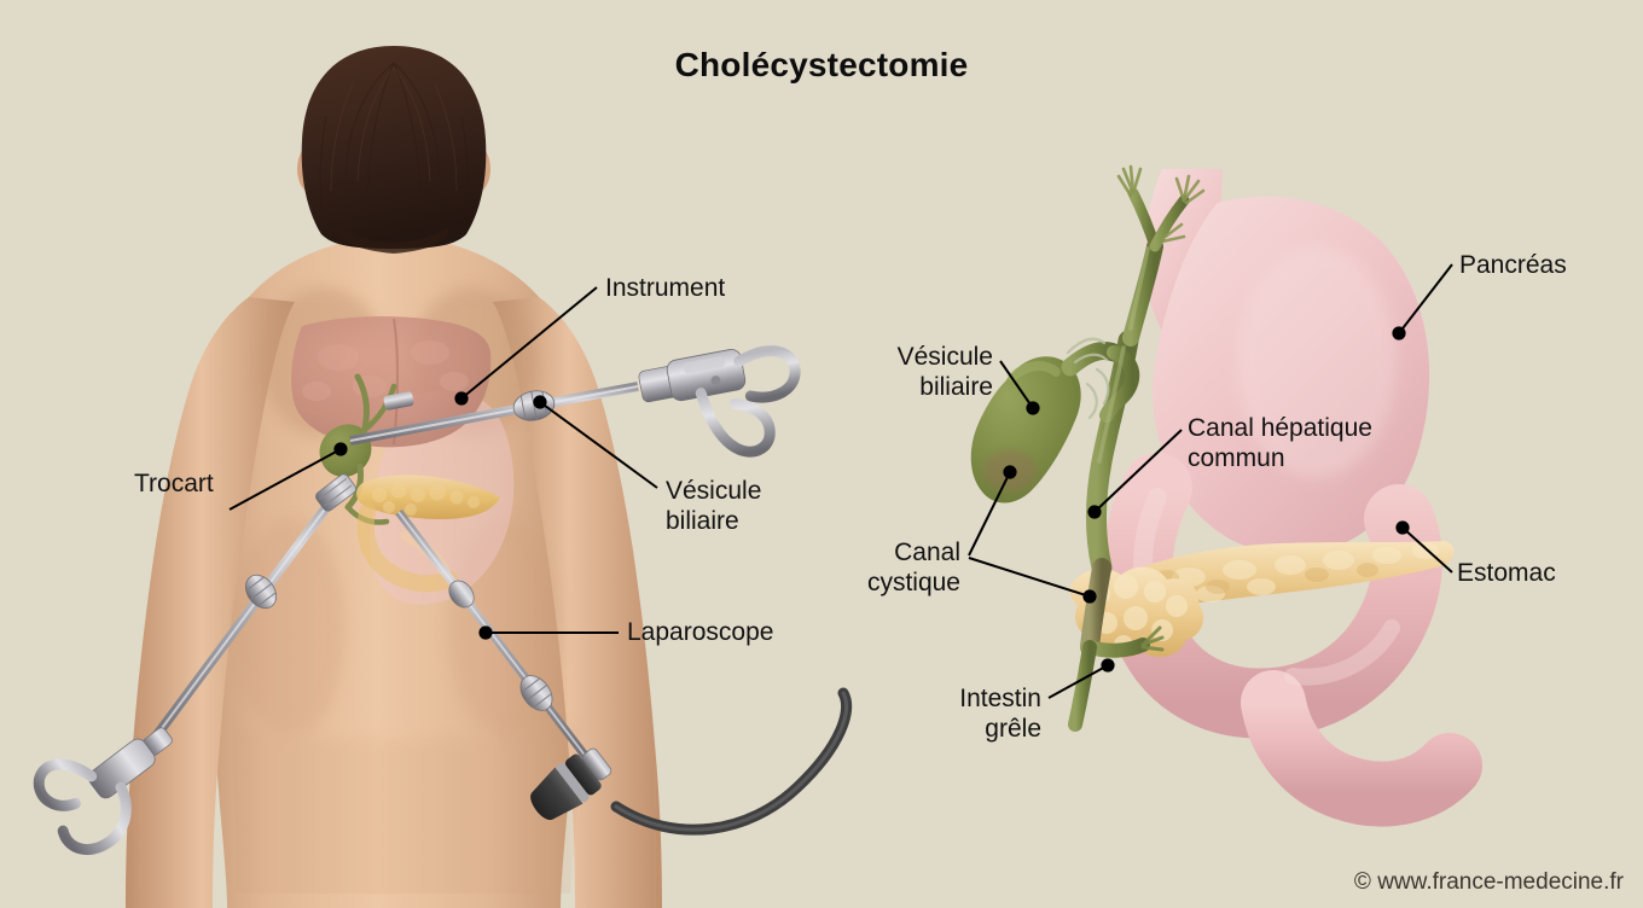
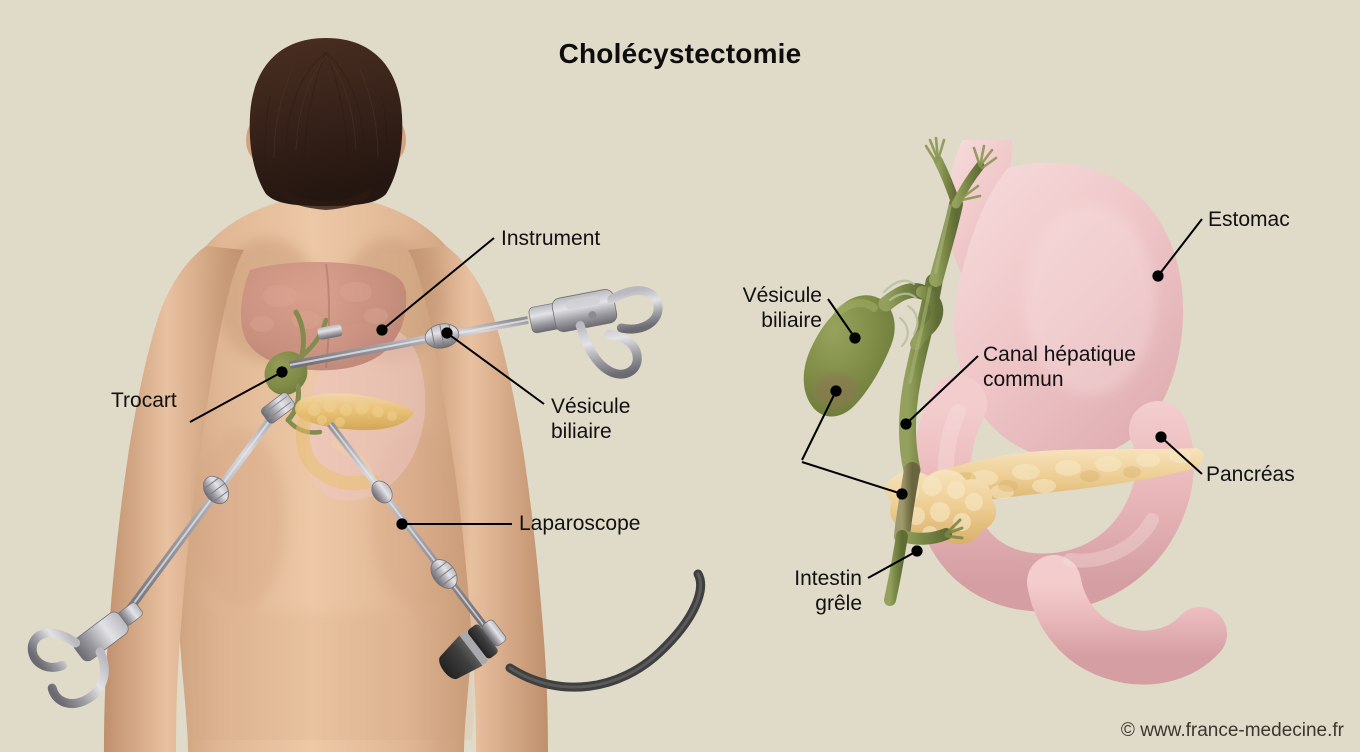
  Cholécystectomie
  Instrument
  Vésicule
  biliaire
  Laparoscope
  Trocart
- Pancréas
+ Estomac
  Vésicule
  biliaire
  Canal hépatique
  commun
- Canal
- cystique
- Estomac
+ Pancréas
  Intestin
  grêle
  © www.france-medecine.fr
